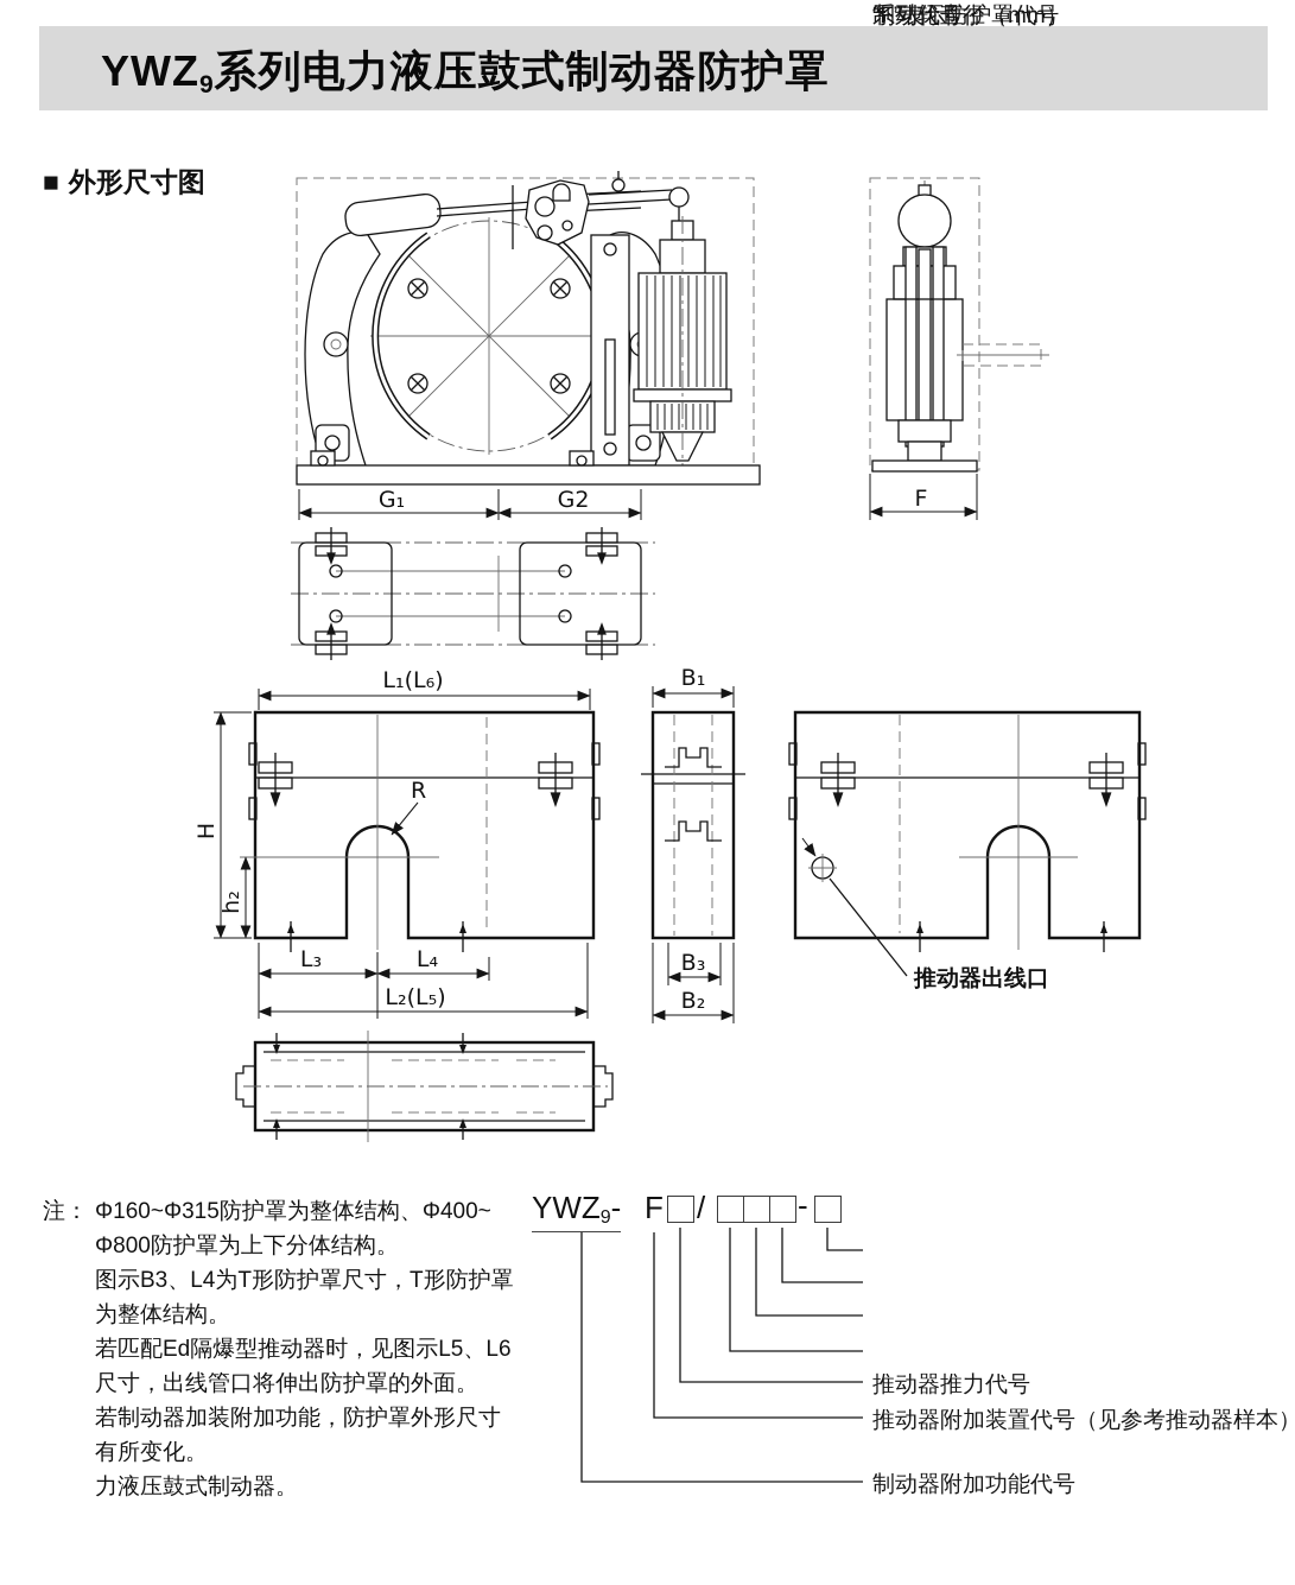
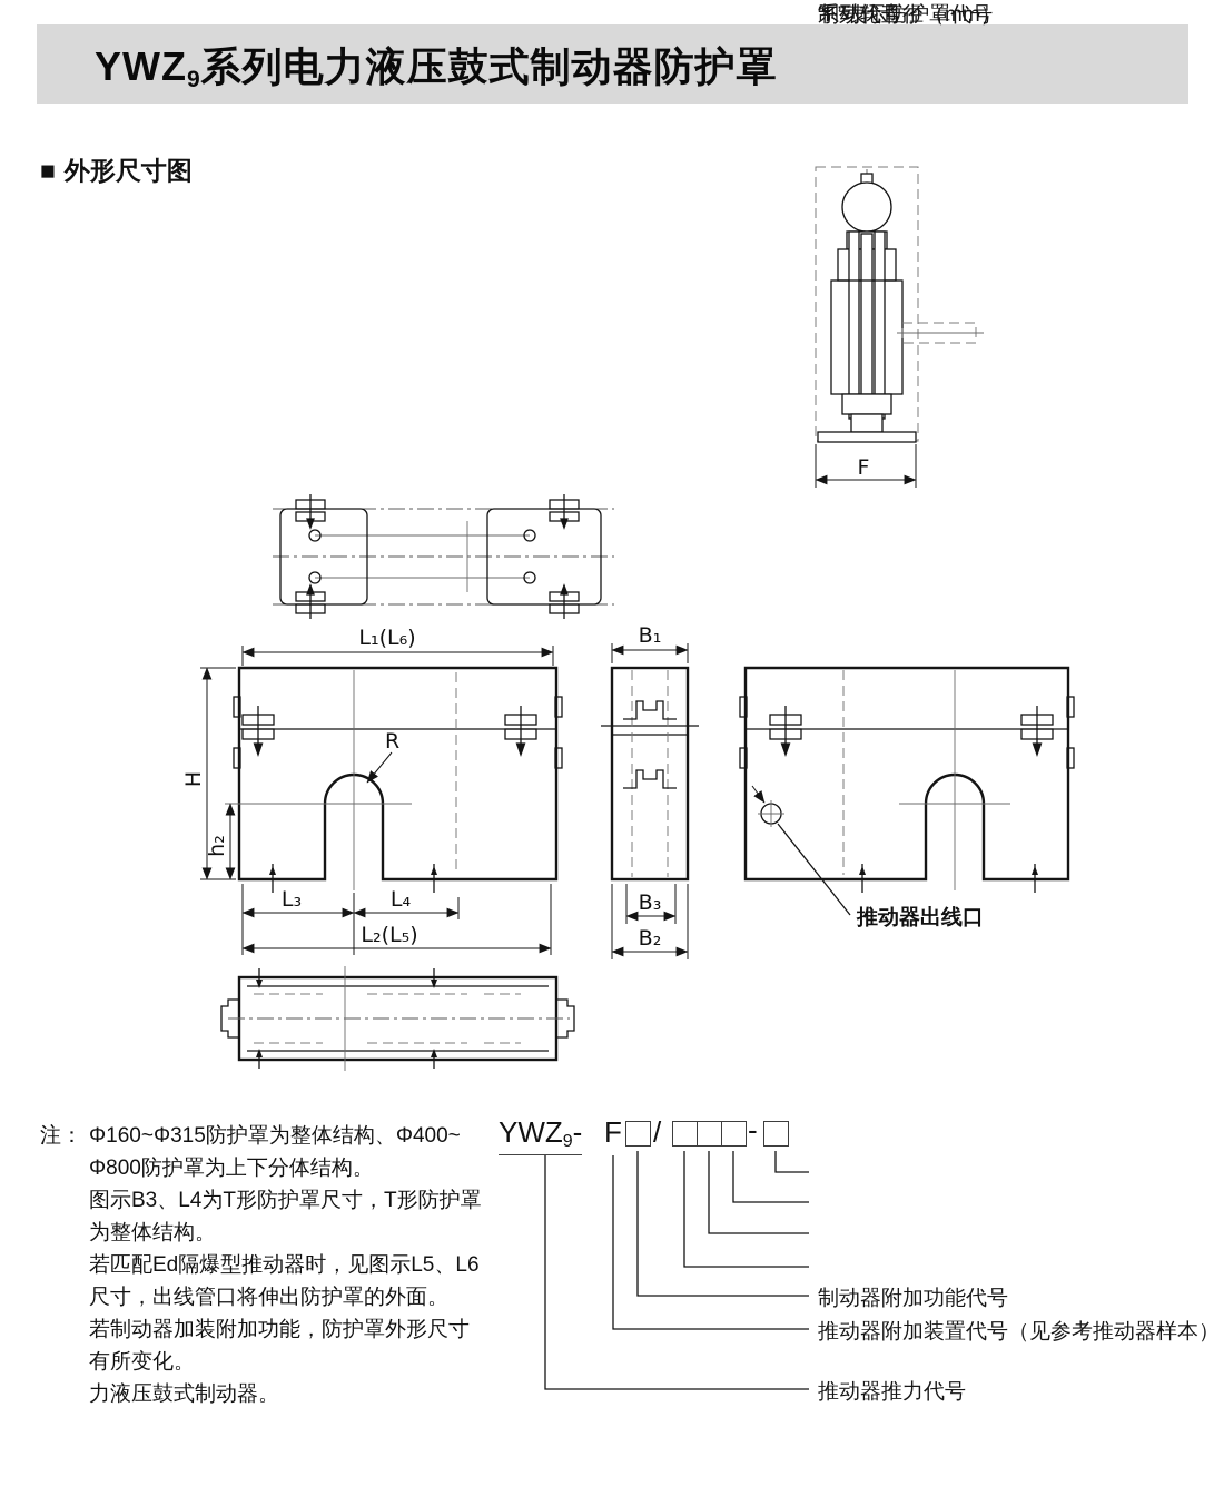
  YWZ9系列电力液压鼓式制动器防护罩
  ■ 外形尺寸图
- G₁
- G2
  F
  L₁(L₆)
  R
  L₃
  L₄
  L₂(L₅)
  B₁
  B₃
  B₂
  推动器出线口
  注：
  Φ160~Φ315防护罩为整体结构、Φ400~
  Φ800防护罩为上下分体结构。
  图示B3、L4为T形防护罩尺寸，T形防护罩
  为整体结构。
  若匹配Ed隔爆型推动器时，见图示L5、L6
  尺寸，出线管口将伸出防护罩的外面。
  若制动器加装附加功能，防护罩外形尺寸
  有所变化。
  力液压鼓式制动器。
  YWZ9-
  F
  /
  -
- 推动器推力代号
+ 制动器附加功能代号
  推动器附加装置代号（见参考推动器样本）
- 制动器附加功能代号
+ 推动器推力代号
  制动轮直径（mm）
  “F”表示防护罩代号
  系列代号
